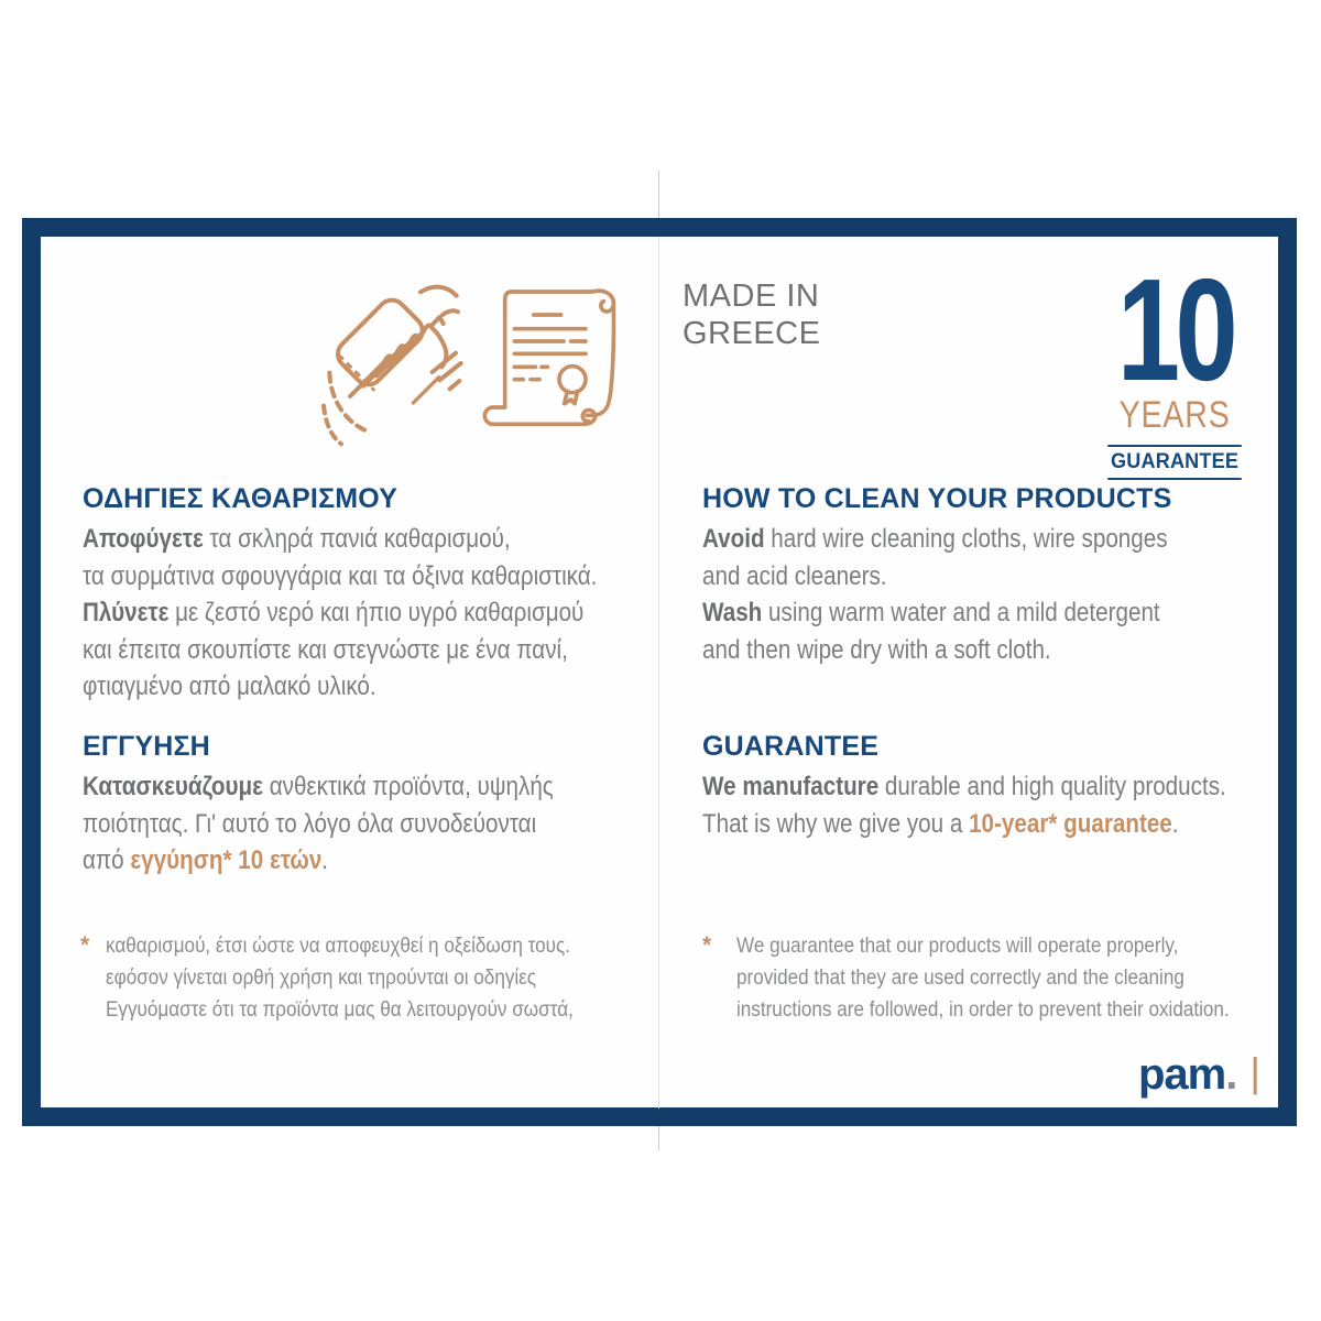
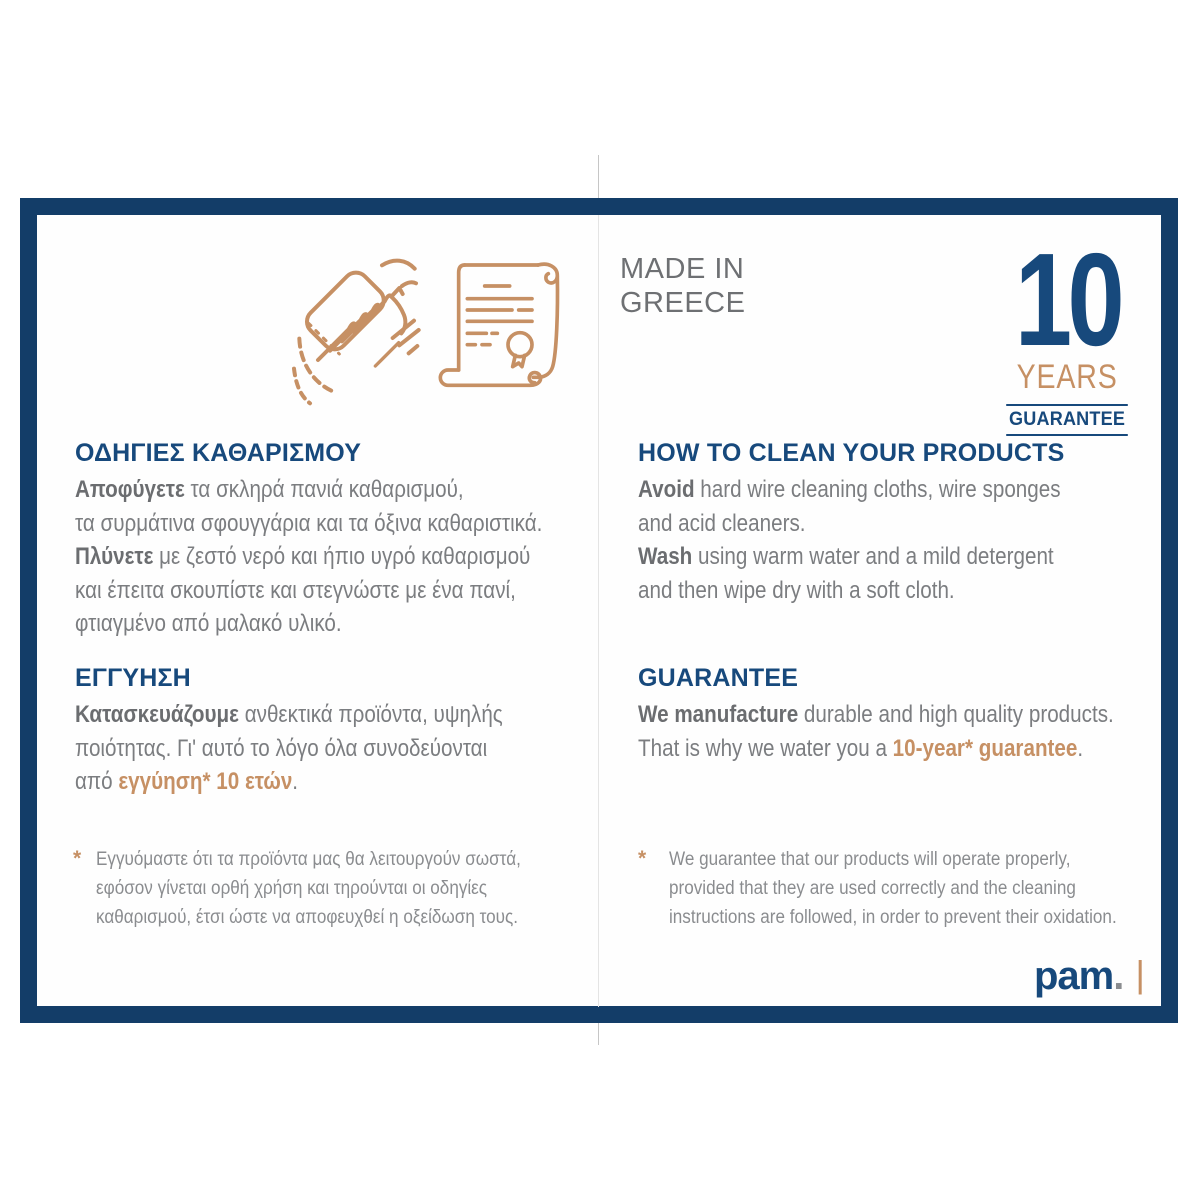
  MADE IN
  GREECE
  10
  YEARS
  GUARANTEE
  ΟΔΗΓΙΕΣ ΚΑΘΑΡΙΣΜΟΥ
  Αποφύγετε τα σκληρά πανιά καθαρισμού,
  τα συρμάτινα σφουγγάρια και τα όξινα καθαριστικά.
  Πλύνετε με ζεστό νερό και ήπιο υγρό καθαρισμού
  και έπειτα σκουπίστε και στεγνώστε με ένα πανί,
  φτιαγμένο από μαλακό υλικό.
  ΕΓΓΥΗΣΗ
  Κατασκευάζουμε ανθεκτικά προϊόντα, υψηλής
  ποιότητας. Γι' αυτό το λόγο όλα συνοδεύονται
  από εγγύηση* 10 ετών.
  HOW TO CLEAN YOUR PRODUCTS
  Avoid hard wire cleaning cloths, wire sponges
  and acid cleaners.
  Wash using warm water and a mild detergent
  and then wipe dry with a soft cloth.
  GUARANTEE
  We manufacture durable and high quality products.
- That is why we give you a 10-year* guarantee.
+ That is why we water you a 10-year* guarantee.
  *
- καθαρισμού, έτσι ώστε να αποφευχθεί η οξείδωση τους.
+ Εγγυόμαστε ότι τα προϊόντα μας θα λειτουργούν σωστά,
  εφόσον γίνεται ορθή χρήση και τηρούνται οι οδηγίες
- Εγγυόμαστε ότι τα προϊόντα μας θα λειτουργούν σωστά,
+ καθαρισμού, έτσι ώστε να αποφευχθεί η οξείδωση τους.
  *
  We guarantee that our products will operate properly,
  provided that they are used correctly and the cleaning
  instructions are followed, in order to prevent their oxidation.
  pam
  .
  |
